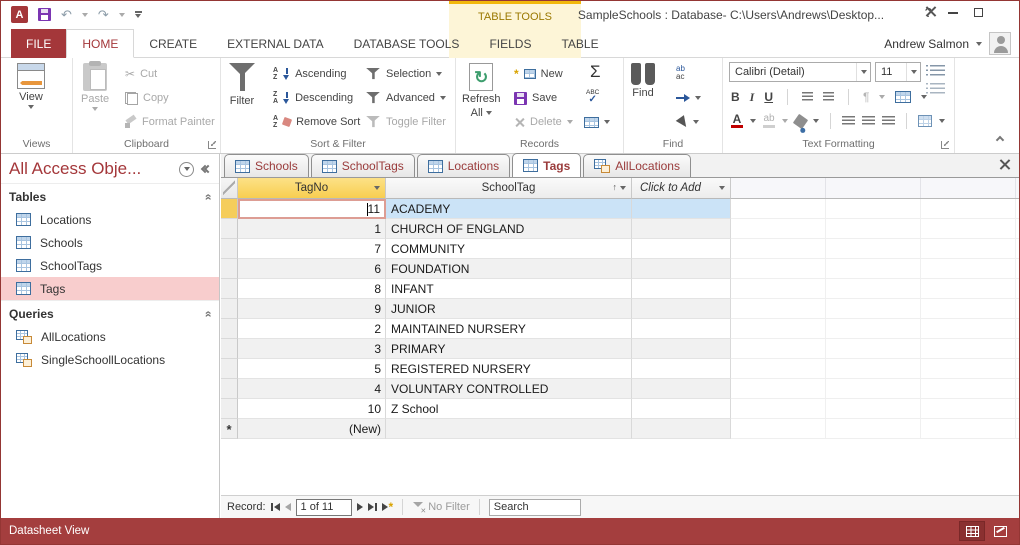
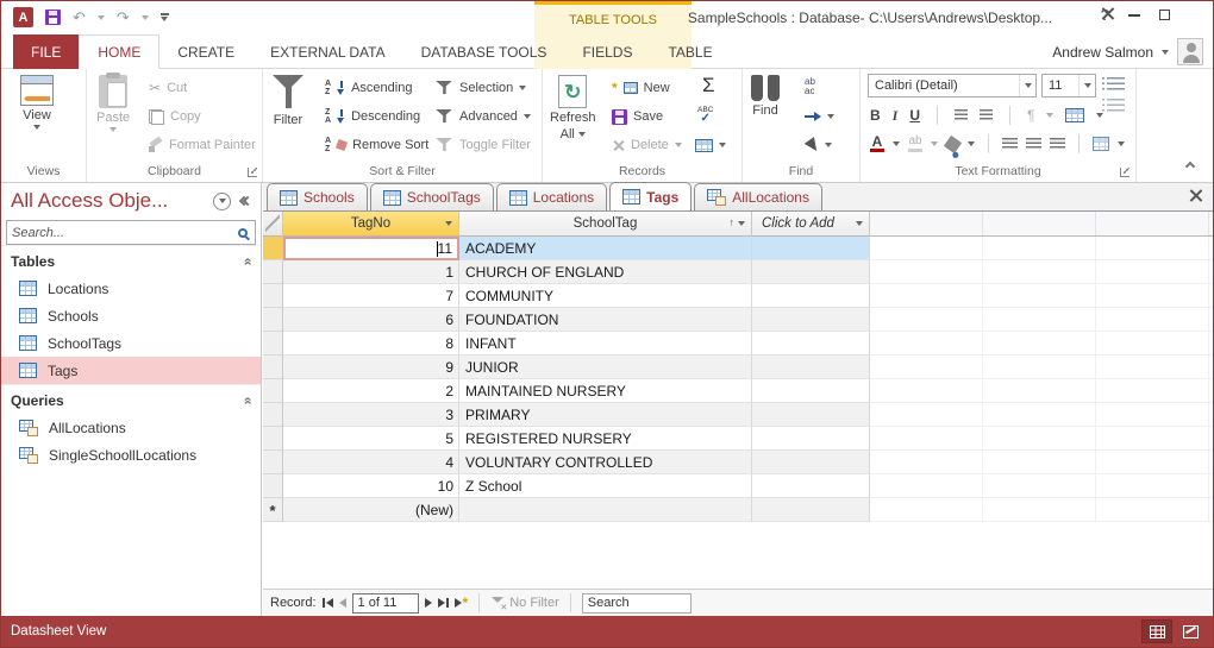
  A
  ↶
  ↷
  TABLE TOOLS
  SampleSchools : Database- C:\Users\Andrews\Desktop...
  FILE
  HOME
  CREATE
  EXTERNAL DATA
  DATABASE TOOLS
  FIELDS
  TABLE
  Andrew Salmon
  View
  Views
  Paste
  ✂
  Cut
  Copy
  Format Painter
  Clipboard
  Filter
  Ascending
  Descending
  Remove Sort
  Selection
  Advanced
  Toggle Filter
  Sort & Filter
  ↻
  Refresh
  All
  *
  New
  Save
  Delete
  Σ
  ✓
  Records
  Find
  ab
  ac
  Find
  Calibri (Detail)
  11
  B
  I
  U
  ¶
  A
  ab
  Text Formatting
  All Access Obje...
+ Search...
  Tables
  Locations
  Schools
  SchoolTags
  Tags
  Queries
  AllLocations
  SingleSchoollLocations
  Schools
  SchoolTags
  Locations
  Tags
  AllLocations
  TagNo
  SchoolTag
  ↑
  Click to Add
  11
  ACADEMY
  1
  CHURCH OF ENGLAND
  7
  COMMUNITY
  6
  FOUNDATION
  8
  INFANT
  9
  JUNIOR
  2
  MAINTAINED NURSERY
  3
  PRIMARY
  5
  REGISTERED NURSERY
  4
  VOLUNTARY CONTROLLED
  10
  Z School
  *
  (New)
  Record:
  1 of 11
  *
  No Filter
  Search
  Datasheet View
